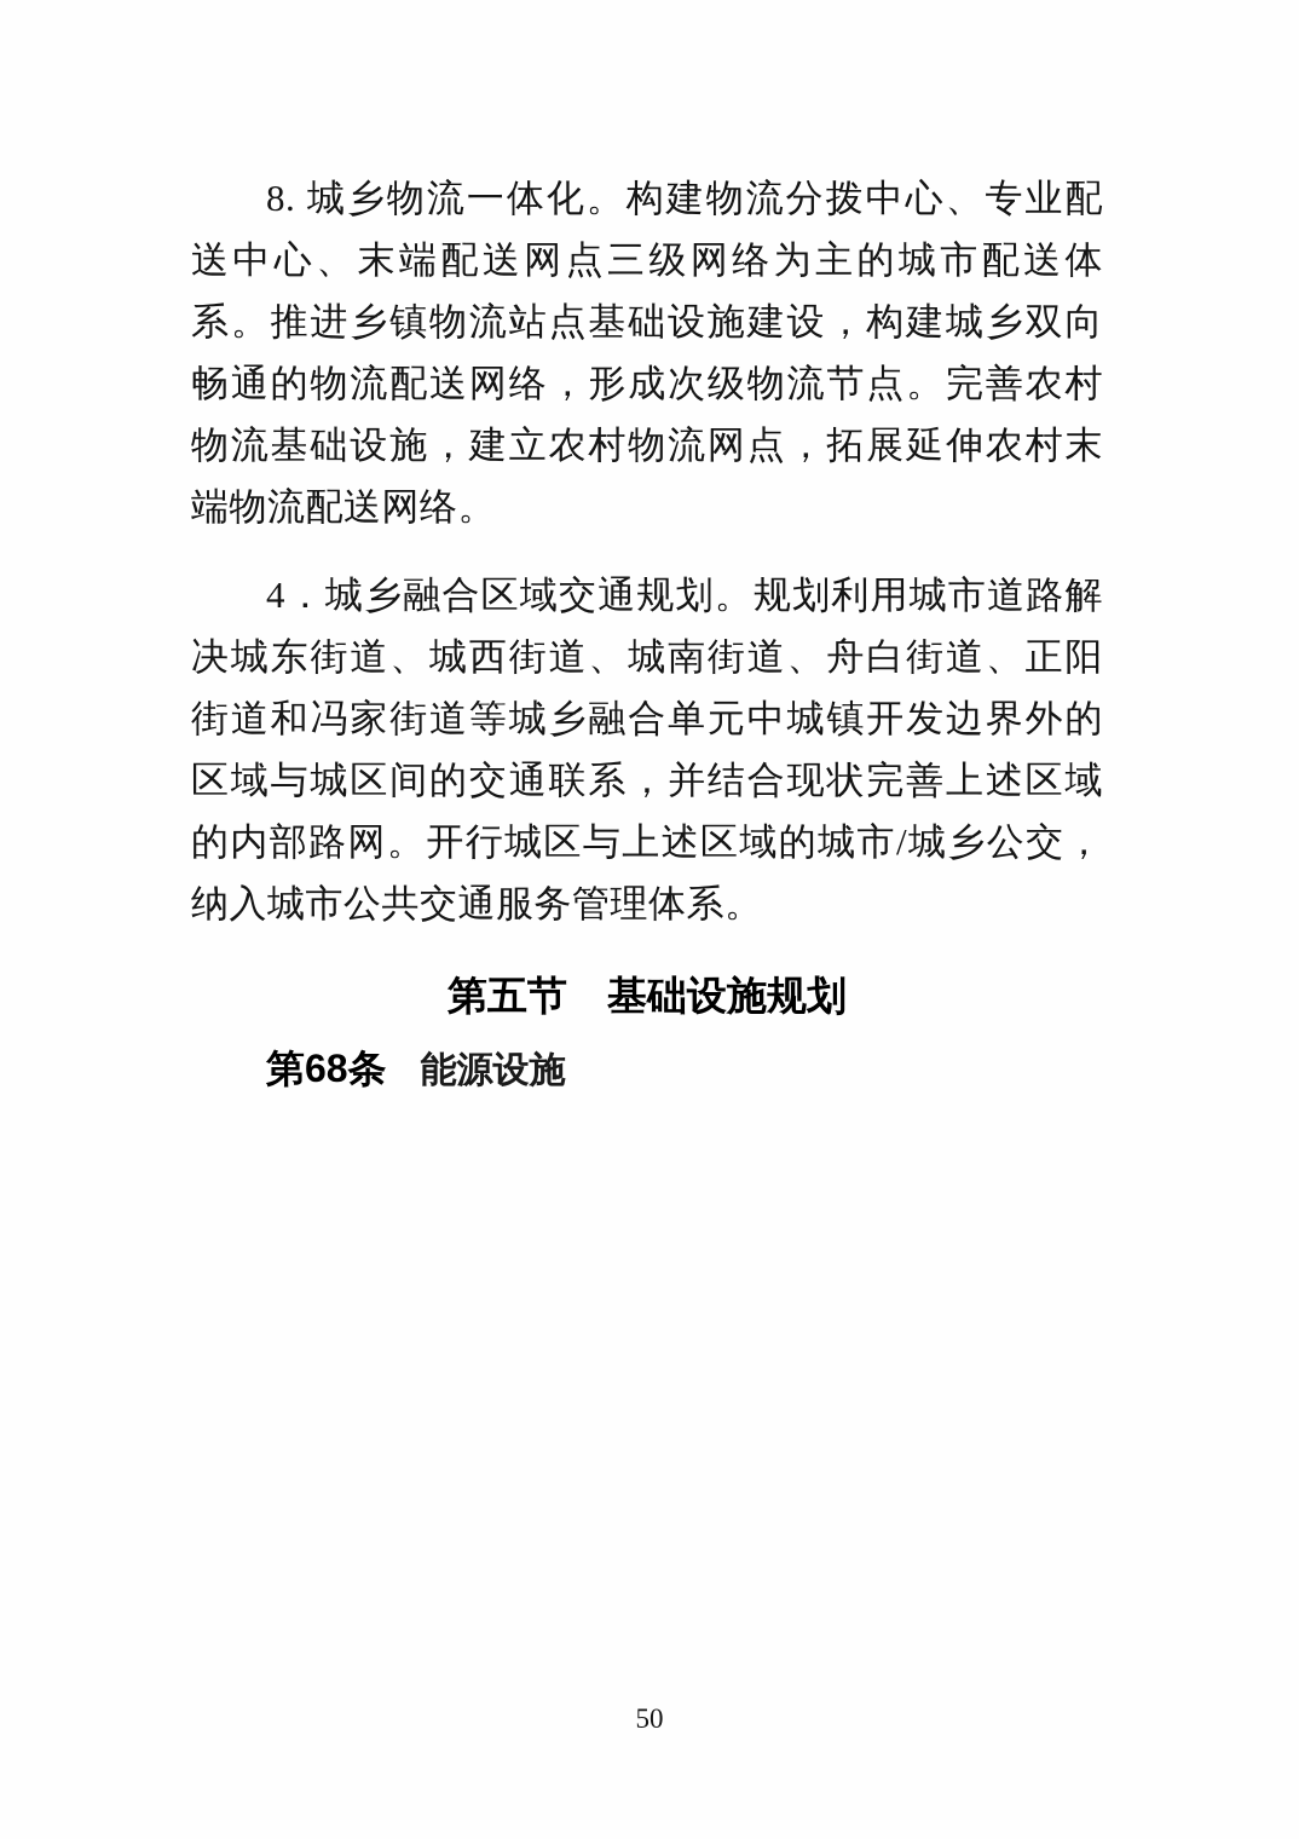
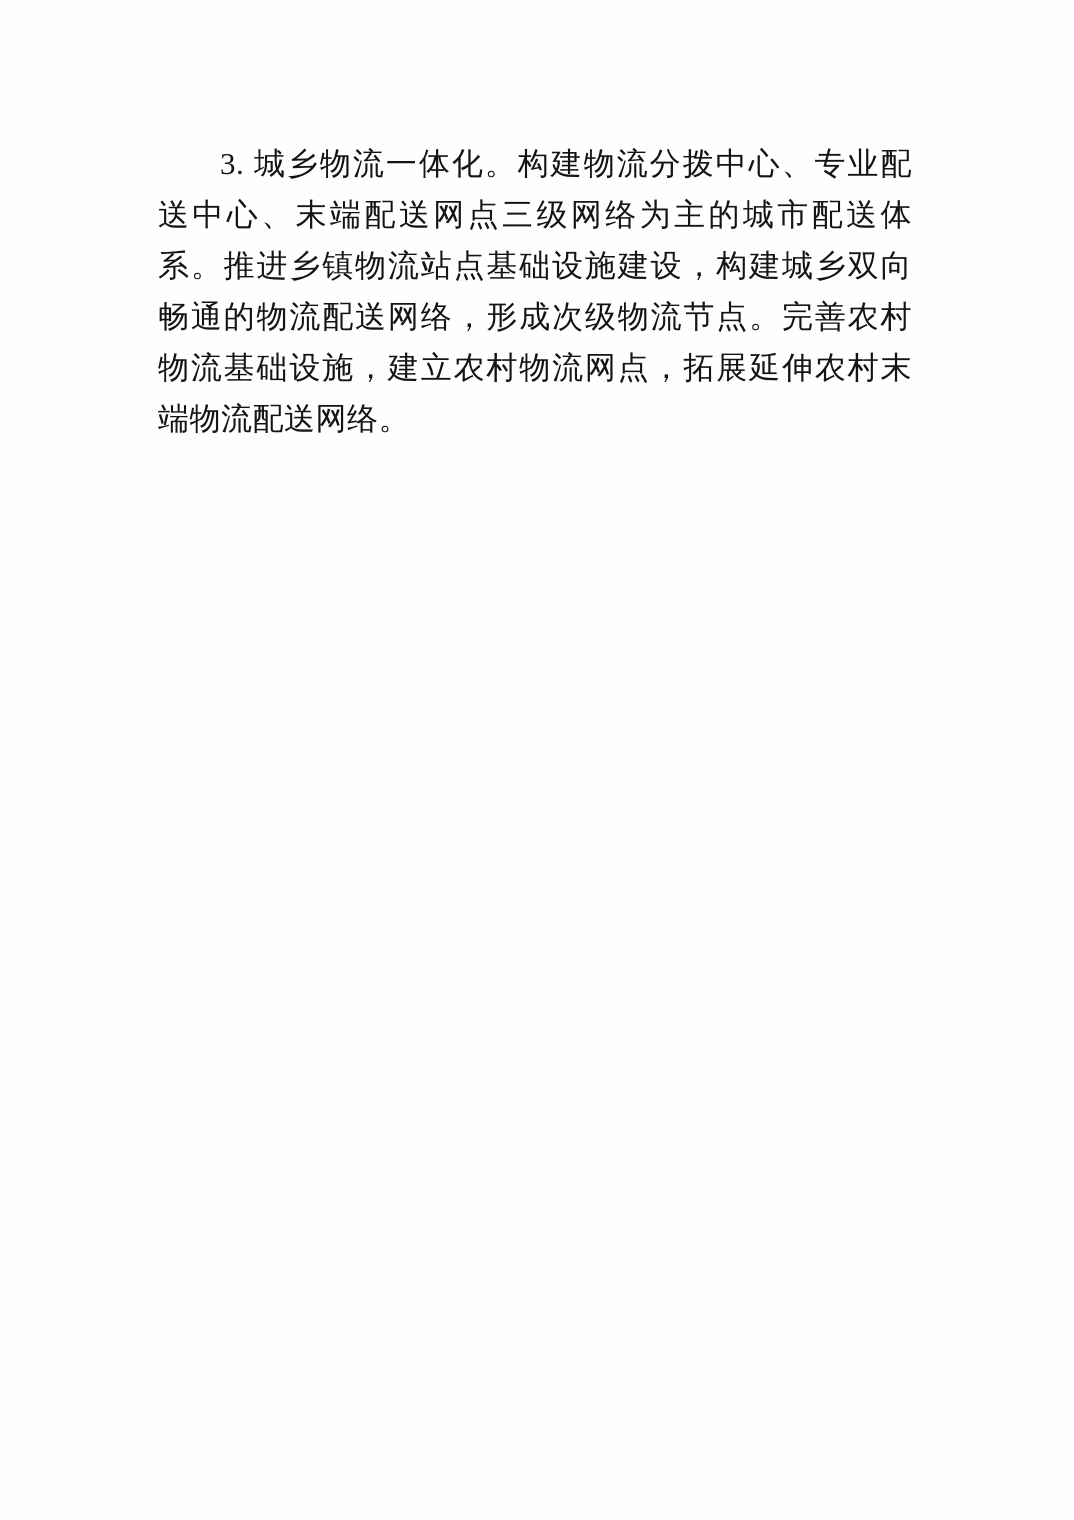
- 8. 城乡物流一体化。构建物流分拨中心、专业配送中心、末端配送网点三级网络为主的城市配送体系。推进乡镇物流站点基础设施建设，构建城乡双向畅通的物流配送网络，形成次级物流节点。完善农村物流基础设施，建立农村物流网点，拓展延伸农村末端物流配送网络。
+ 3. 城乡物流一体化。构建物流分拨中心、专业配送中心、末端配送网点三级网络为主的城市配送体系。推进乡镇物流站点基础设施建设，构建城乡双向畅通的物流配送网络，形成次级物流节点。完善农村物流基础设施，建立农村物流网点，拓展延伸农村末端物流配送网络。
- 4．城乡融合区域交通规划。规划利用城市道路解决城东街道、城西街道、城南街道、舟白街道、正阳街道和冯家街道等城乡融合单元中城镇开发边界外的区域与城区间的交通联系，并结合现状完善上述区域的内部路网。开行城区与上述区域的城市/城乡公交，纳入城市公共交通服务管理体系。
- 第五节 基础设施规划
- 第68条 能源设施
- 50
